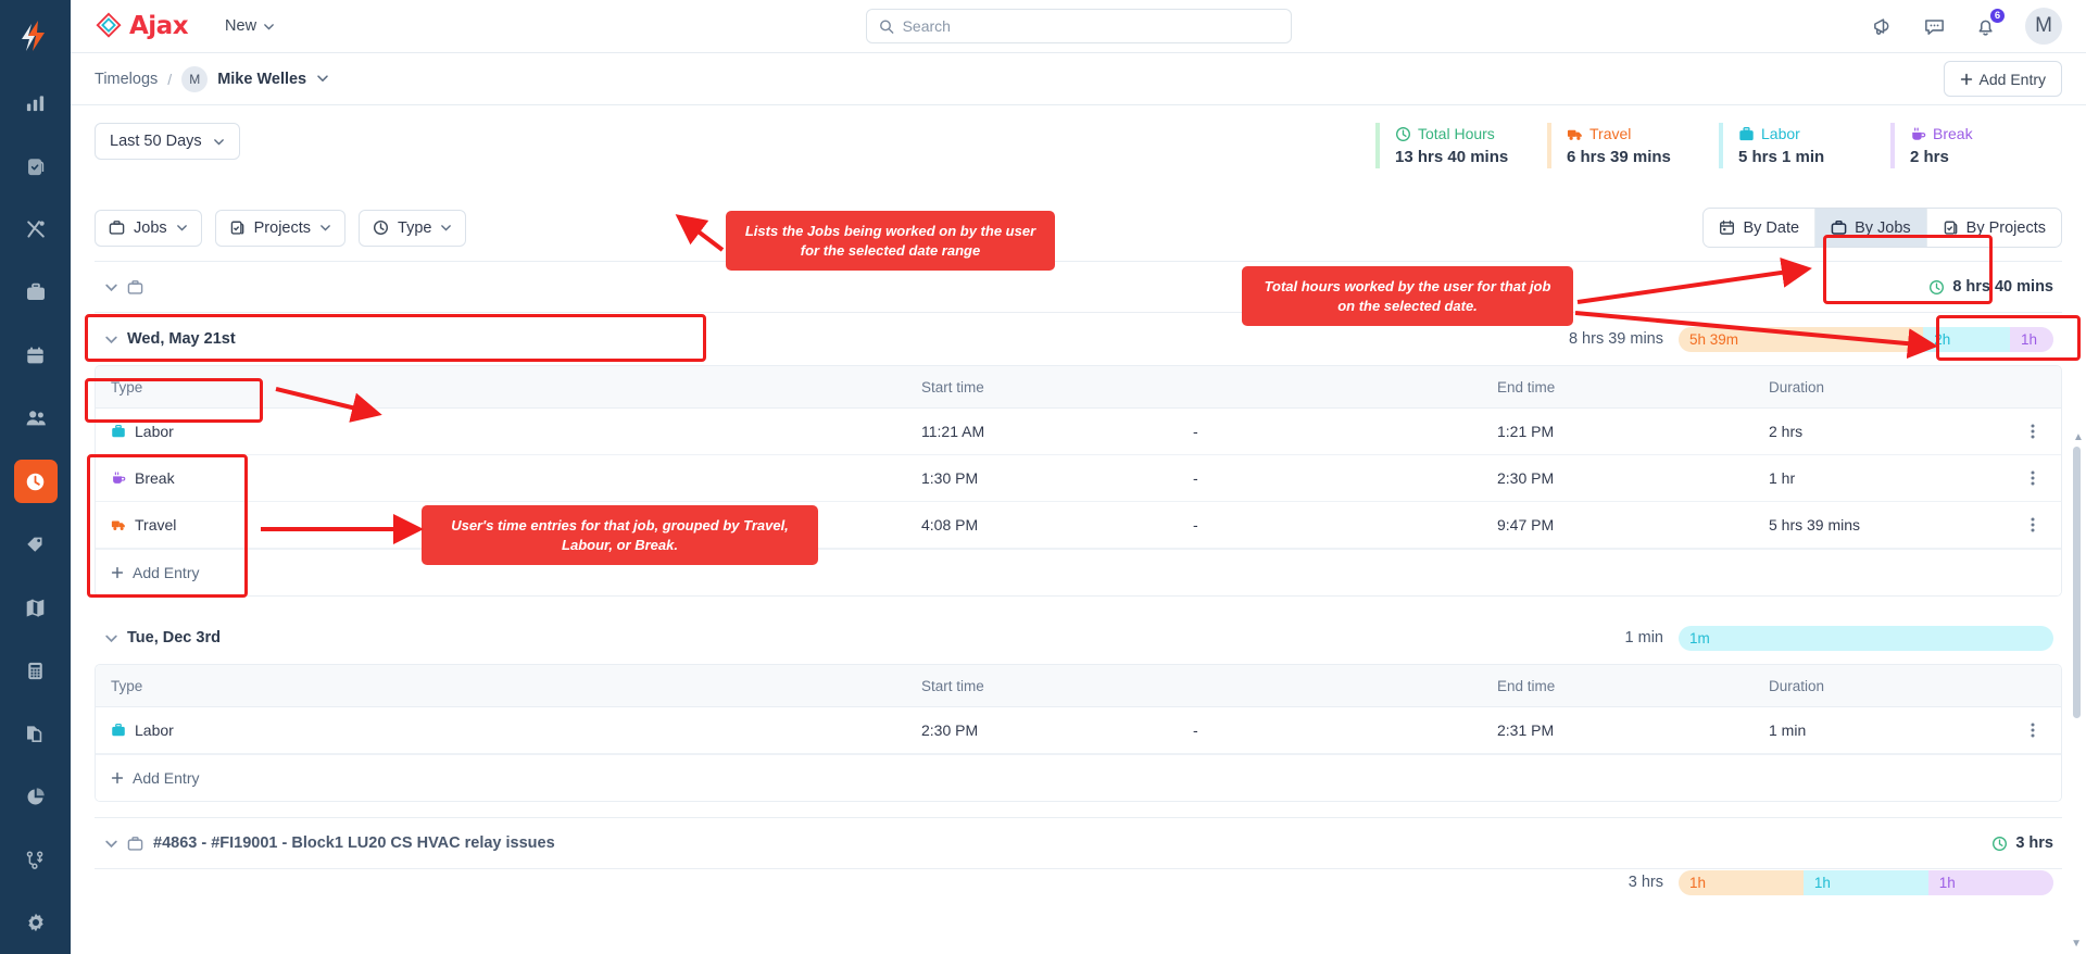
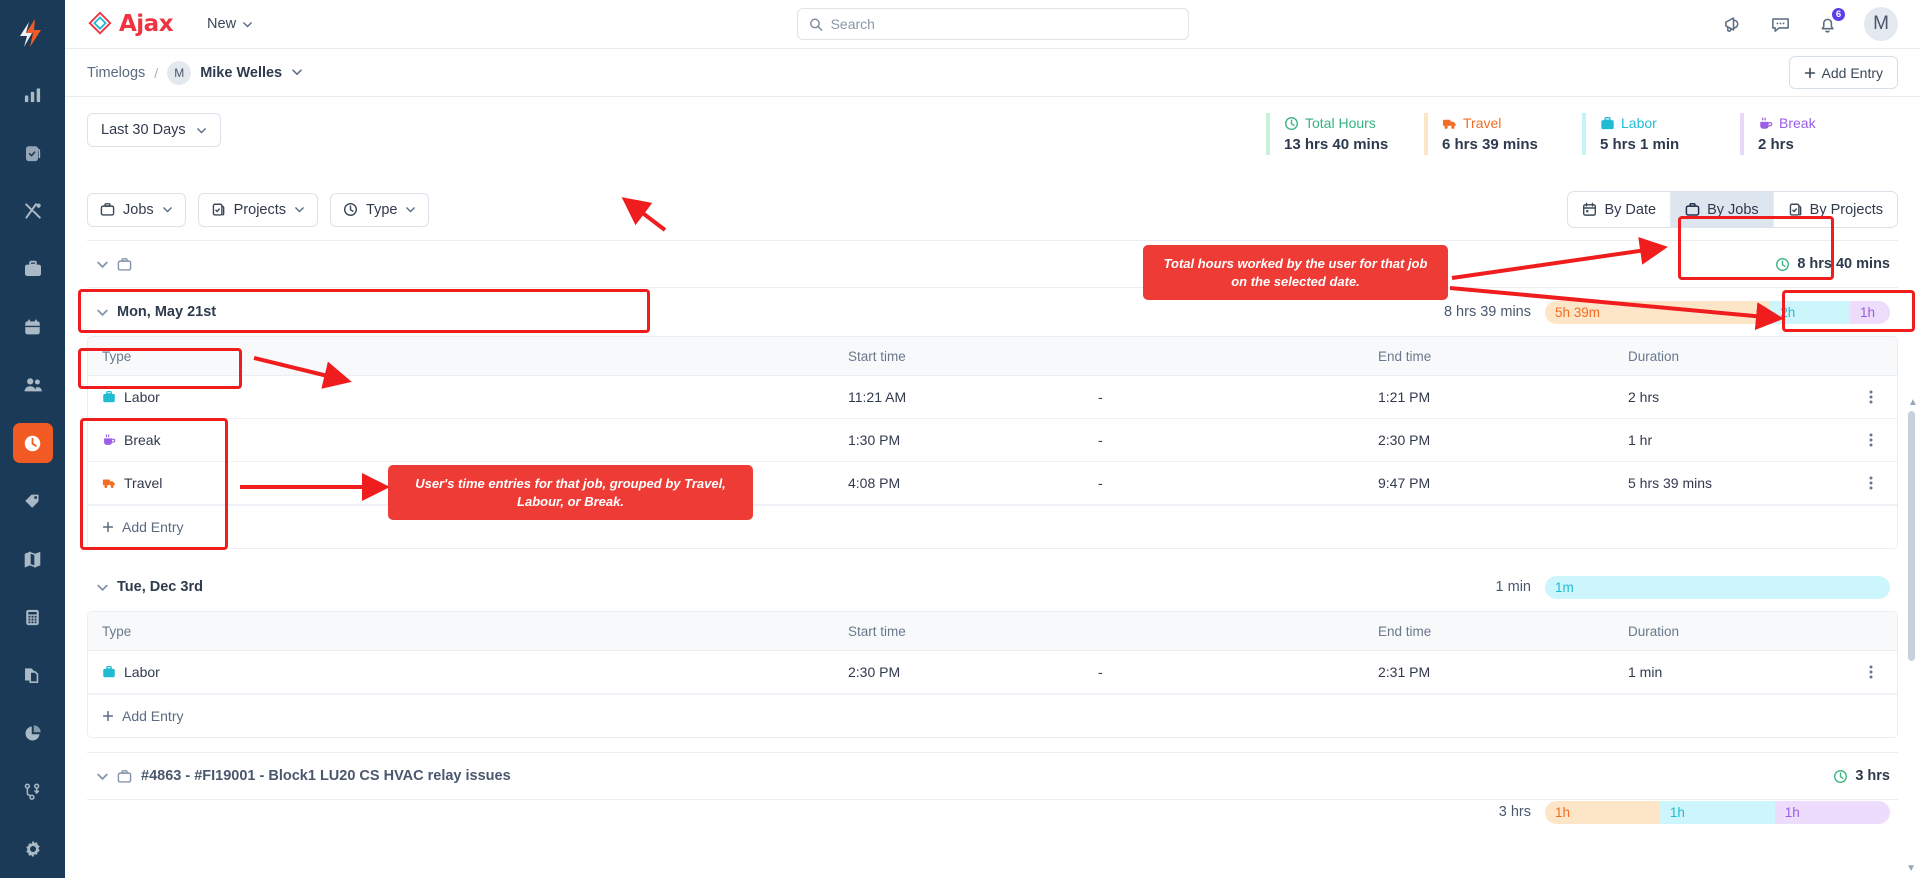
  Ajax
  New
  Search
  6
  M
  Timelogs
  /
  M
  Mike Welles
  Add Entry
- Last 50 Days
+ Last 30 Days
  Total Hours
  13 hrs 40 mins
  Travel
  6 hrs 39 mins
  Labor
  5 hrs 1 min
  Break
  2 hrs
  Jobs
  Projects
  Type
  By Date
  By Jobs
  By Projects
  8 hrs 40 mins
- Wed, May 21st
+ Mon, May 21st
  8 hrs 39 mins
  5h 39m
  2h
  1h
  Type
  Start time
  End time
  Duration
  Labor
  11:21 AM
  -
  1:21 PM
  2 hrs
  Break
  1:30 PM
  -
  2:30 PM
  1 hr
  Travel
  4:08 PM
  -
  9:47 PM
  5 hrs 39 mins
  Add Entry
  Tue, Dec 3rd
  1 min
  1m
  Type
  Start time
  End time
  Duration
  Labor
  2:30 PM
  -
  2:31 PM
  1 min
  Add Entry
  #4863 - #FI19001 - Block1 LU20 CS HVAC relay issues
  3 hrs
  3 hrs
  1h
  1h
  1h
  ▲
  ▼
- Lists the Jobs being worked on by the user for the selected date range
  Total hours worked by the user for that job on the selected date.
  User's time entries for that job, grouped by Travel, Labour, or Break.
